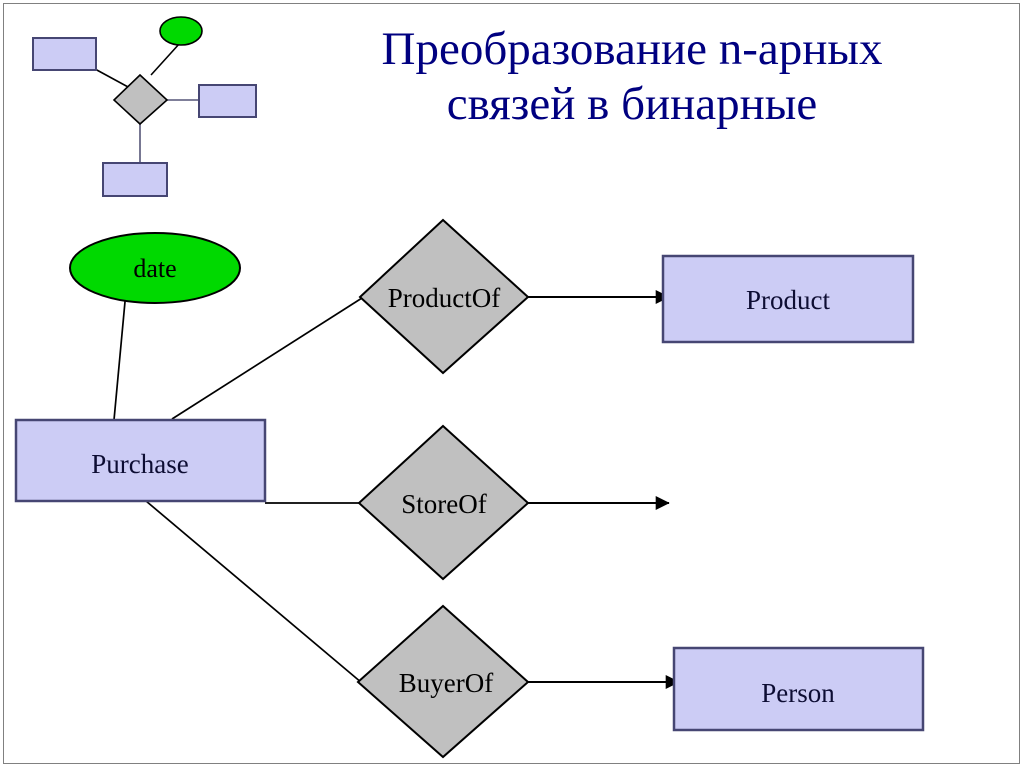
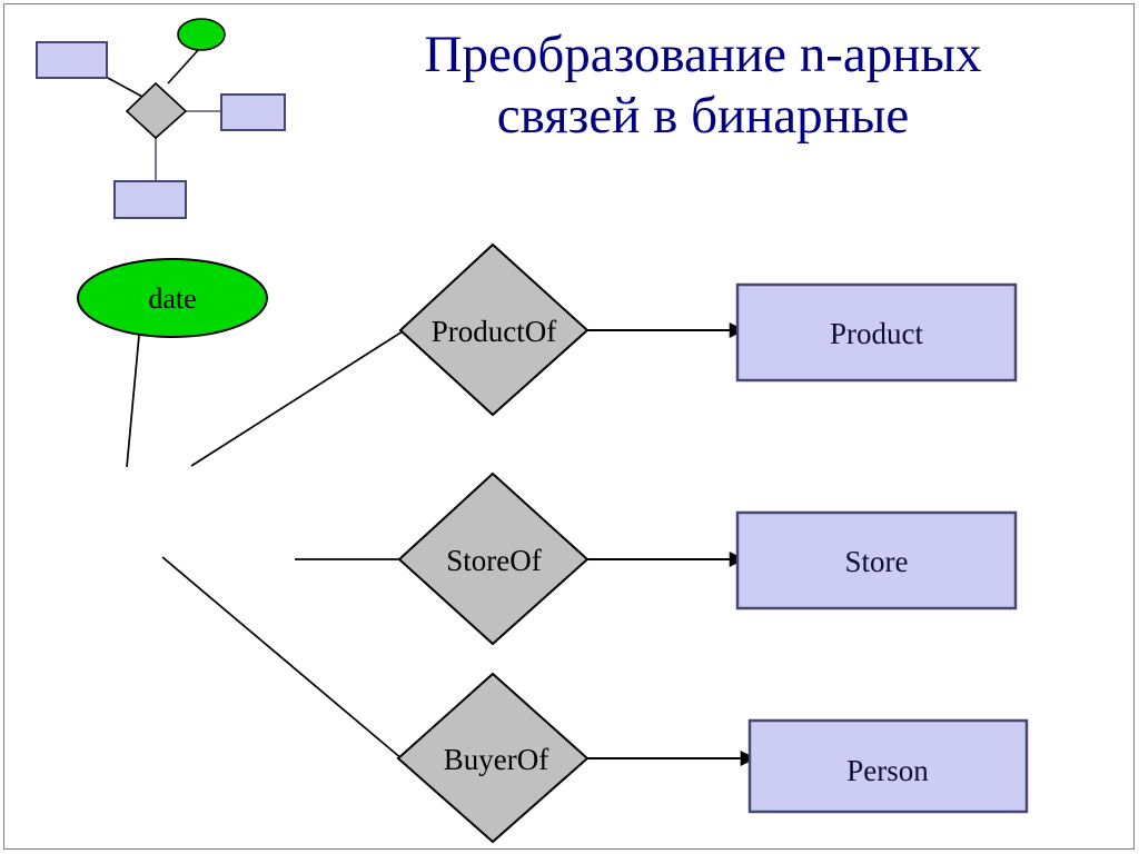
  Преобразование n-арных
  связей в бинарные
  date
- Purchase
  ProductOf
  StoreOf
  BuyerOf
  Product
+ Store
  Person
